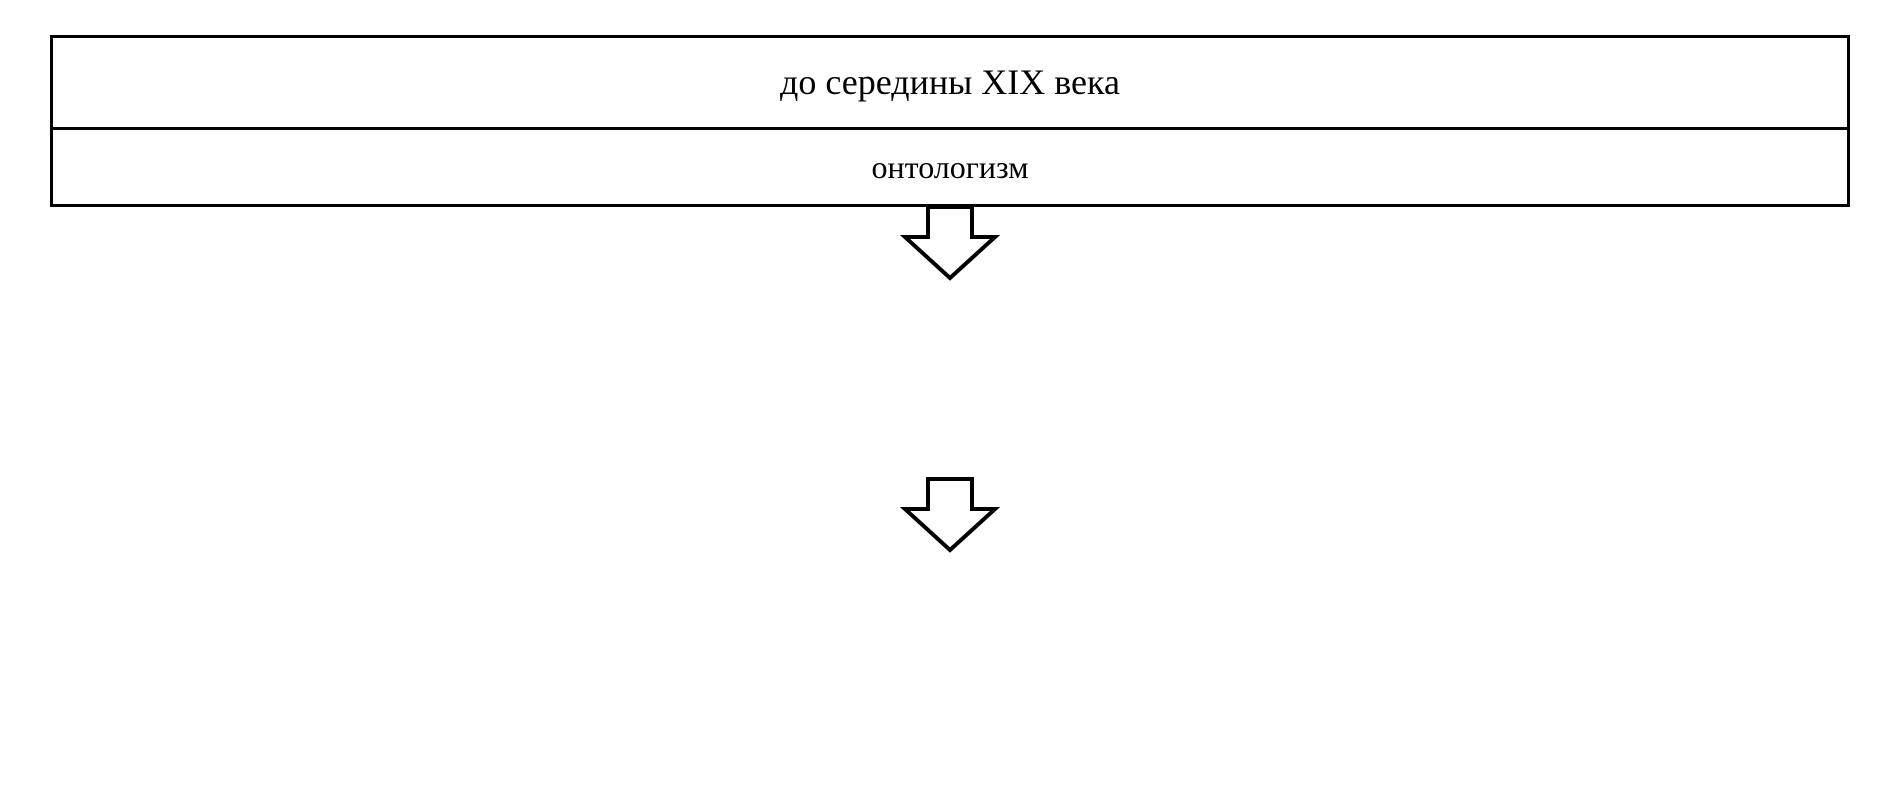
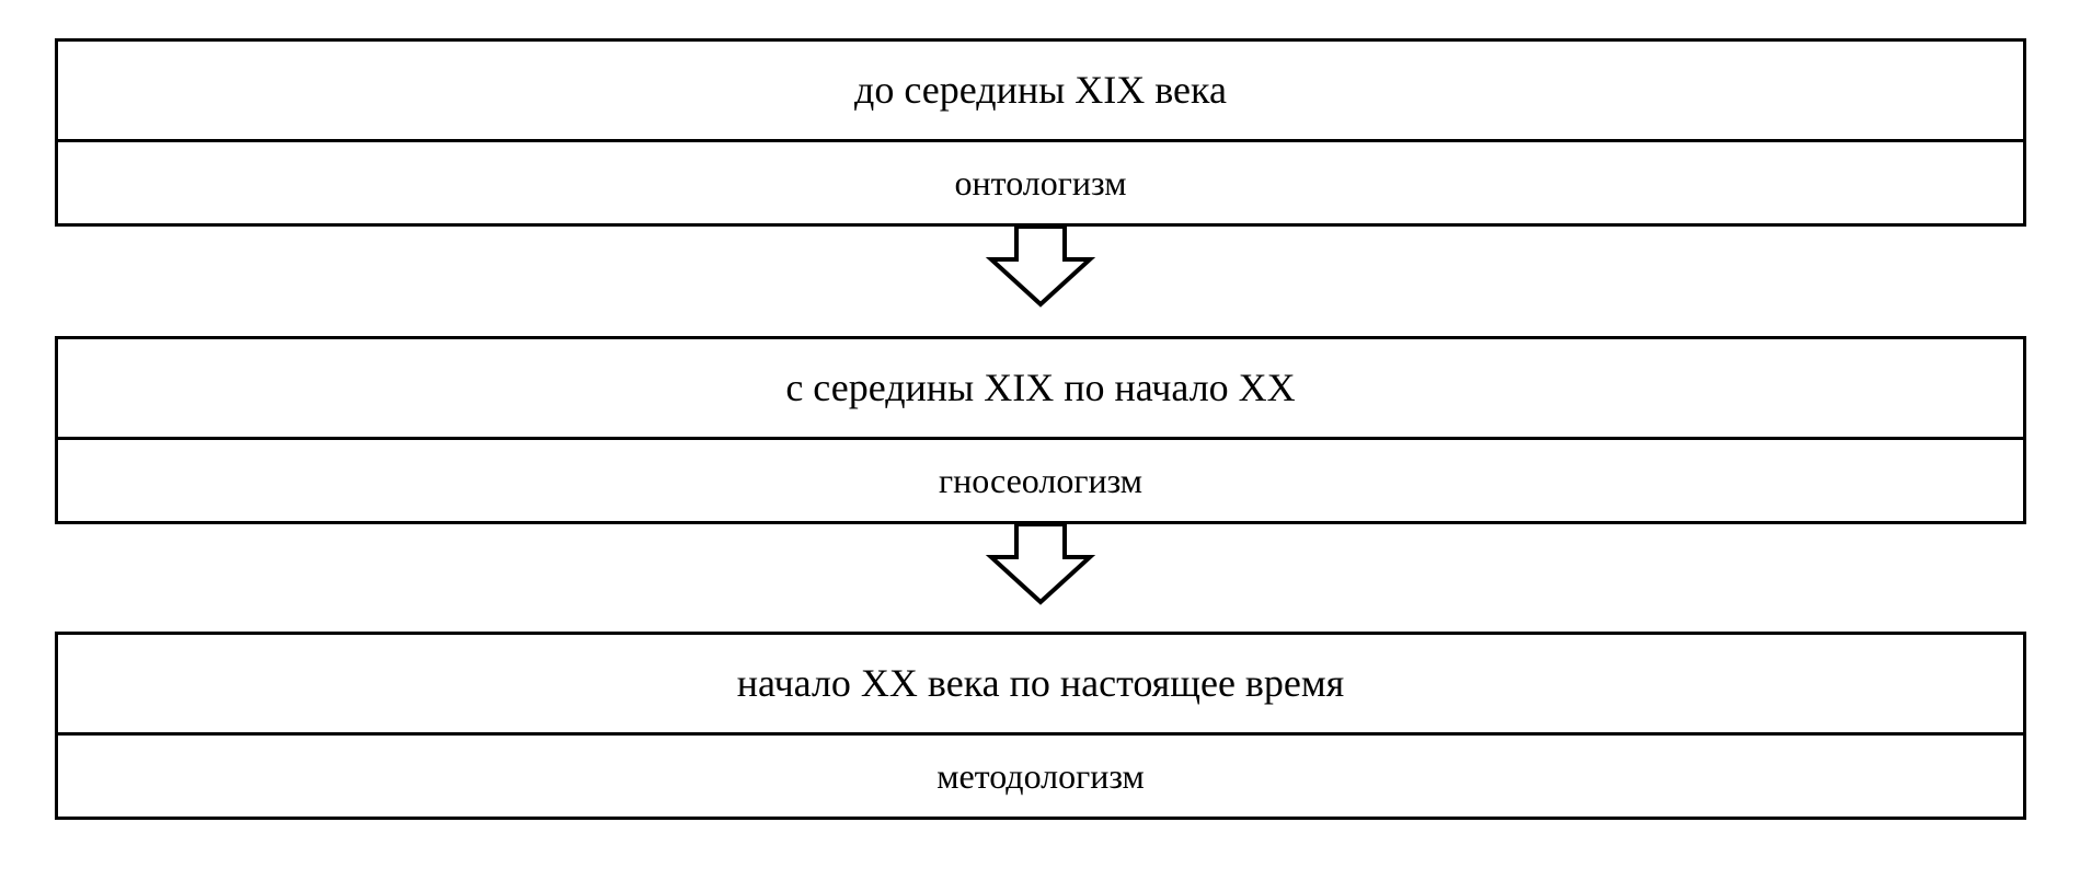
  до середины XIX века
  онтологизм
+ с середины XIX по начало XX
+ гносеологизм
+ начало XX века по настоящее время
+ методологизм
